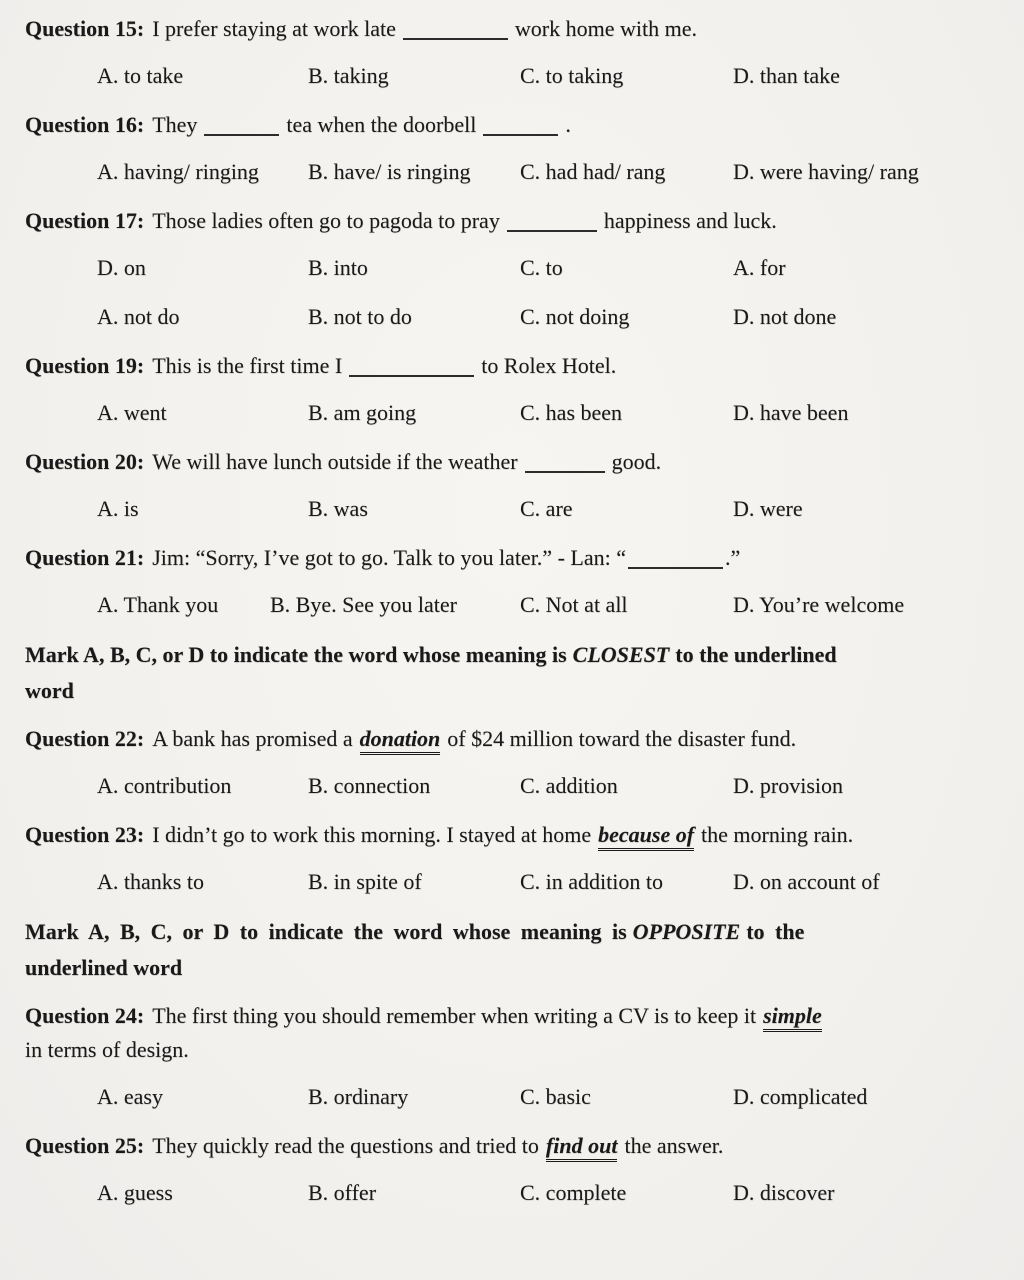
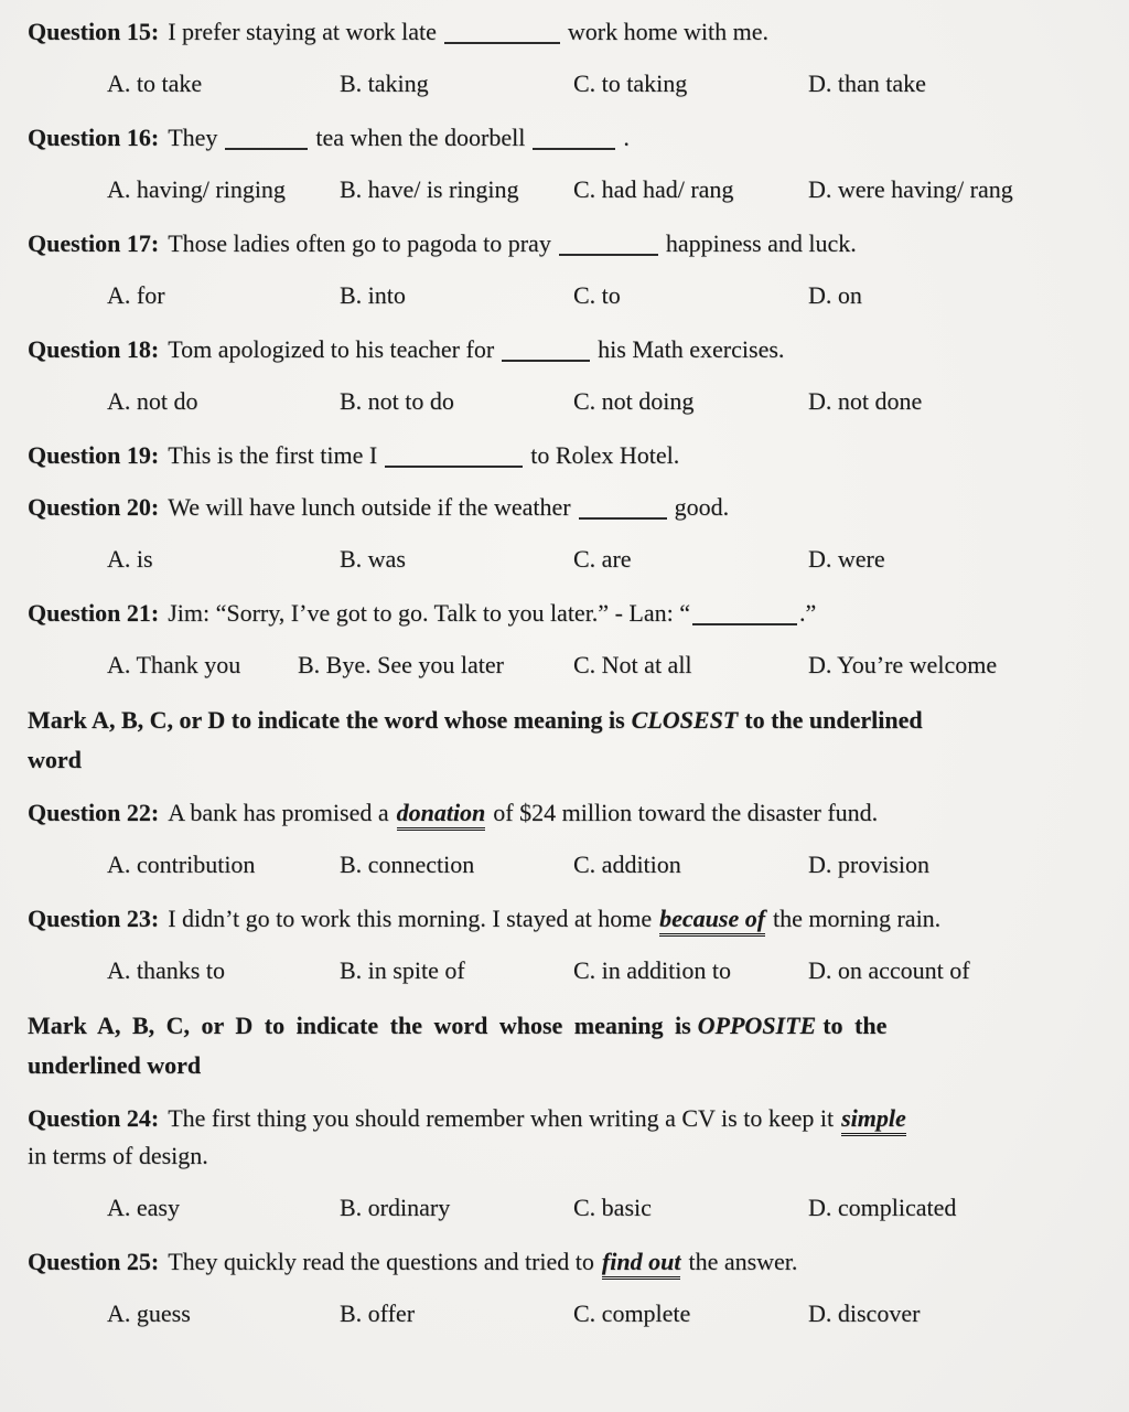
  Question 15: I prefer staying at work late work home with me.
  A. to take
  B. taking
  C. to taking
  D. than take
  Question 16: They tea when the doorbell .
  A. having/ ringing
  B. have/ is ringing
  C. had had/ rang
  D. were having/ rang
  Question 17: Those ladies often go to pagoda to pray happiness and luck.
- D. on
+ A. for
  B. into
  C. to
- A. for
+ D. on
+ Question 18: Tom apologized to his teacher for his Math exercises.
  A. not do
  B. not to do
  C. not doing
  D. not done
  Question 19: This is the first time I to Rolex Hotel.
- A. went
- B. am going
- C. has been
- D. have been
  Question 20: We will have lunch outside if the weather good.
  A. is
  B. was
  C. are
  D. were
  Question 21: Jim: “Sorry, I’ve got to go. Talk to you later.” - Lan: “ .”
  A. Thank you
  B. Bye. See you later
  C. Not at all
  D. You’re welcome
  Mark A, B, C, or D to indicate the word whose meaning is CLOSEST to the underlined
  word
  Question 22: A bank has promised a donation of $24 million toward the disaster fund.
  A. contribution
  B. connection
  C. addition
  D. provision
  Question 23: I didn’t go to work this morning. I stayed at home because of the morning rain.
  A. thanks to
  B. in spite of
  C. in addition to
  D. on account of
  Mark A, B, C, or D to indicate the word whose meaning is OPPOSITE to the
  underlined word
  Question 24: The first thing you should remember when writing a CV is to keep it simple
  in terms of design.
  A. easy
  B. ordinary
  C. basic
  D. complicated
  Question 25: They quickly read the questions and tried to find out the answer.
  A. guess
  B. offer
  C. complete
  D. discover
